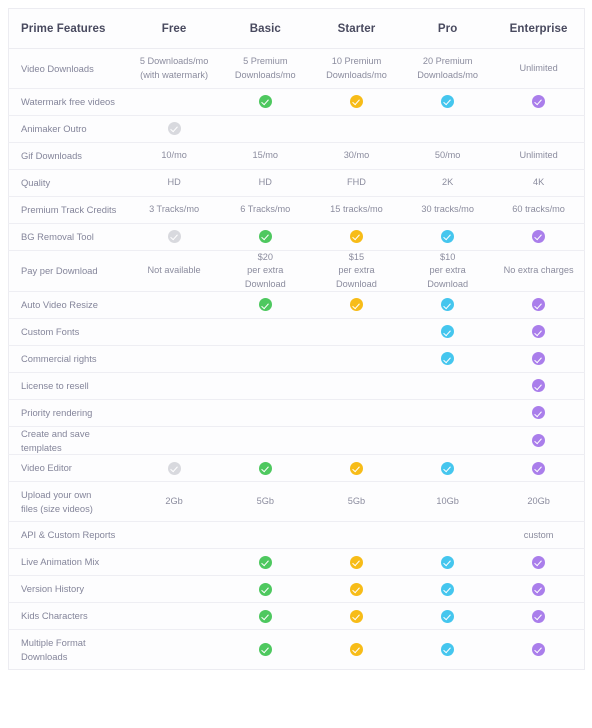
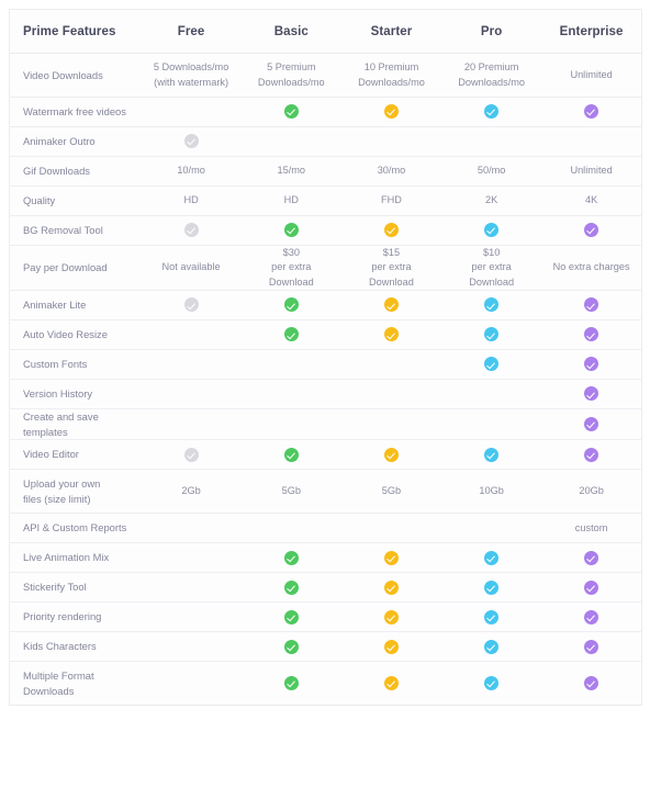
  Prime Features	Free	Basic	Starter	Pro	Enterprise
  Video Downloads	5 Downloads/mo (with watermark)	5 Premium Downloads/mo	10 Premium Downloads/mo	20 Premium Downloads/mo	Unlimited
  Watermark free videos
  Animaker Outro
  Gif Downloads	10/mo	15/mo	30/mo	50/mo	Unlimited
  Quality	HD	HD	FHD	2K	4K
- Premium Track Credits	3 Tracks/mo	6 Tracks/mo	15 tracks/mo	30 tracks/mo	60 tracks/mo
  BG Removal Tool
- Pay per Download	Not available	$20 per extra Download	$15 per extra Download	$10 per extra Download	No extra charges
+ Pay per Download	Not available	$30 per extra Download	$15 per extra Download	$10 per extra Download	No extra charges
+ Animaker Lite
  Auto Video Resize
  Custom Fonts
- Commercial rights
- License to resell
- Priority rendering
+ Version History
  Create and save templates
  Video Editor
- Upload your own files (size videos)	2Gb	5Gb	5Gb	10Gb	20Gb
+ Upload your own files (size limit)	2Gb	5Gb	5Gb	10Gb	20Gb
  API & Custom Reports					custom
  Live Animation Mix
+ Stickerify Tool
- Version History
+ Priority rendering
  Kids Characters
  Multiple Format Downloads
